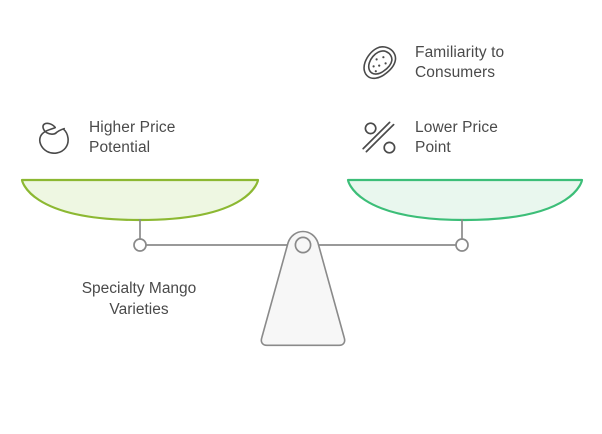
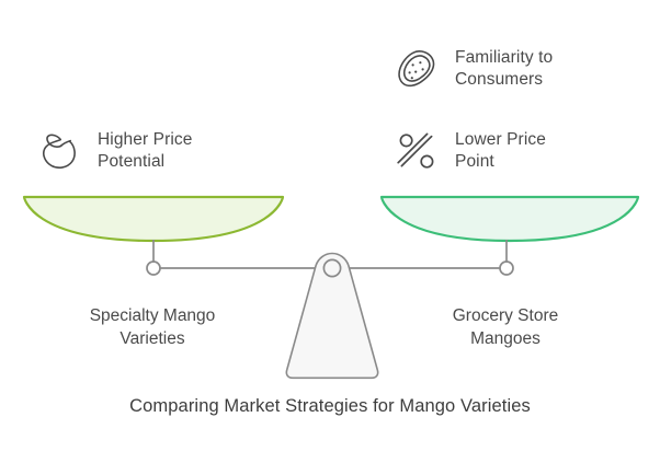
  Higher Price
  Potential
  Familiarity to
  Consumers
  Lower Price
  Point
  Specialty Mango
  Varieties
+ Grocery Store
+ Mangoes
+ Comparing Market Strategies for Mango Varieties
